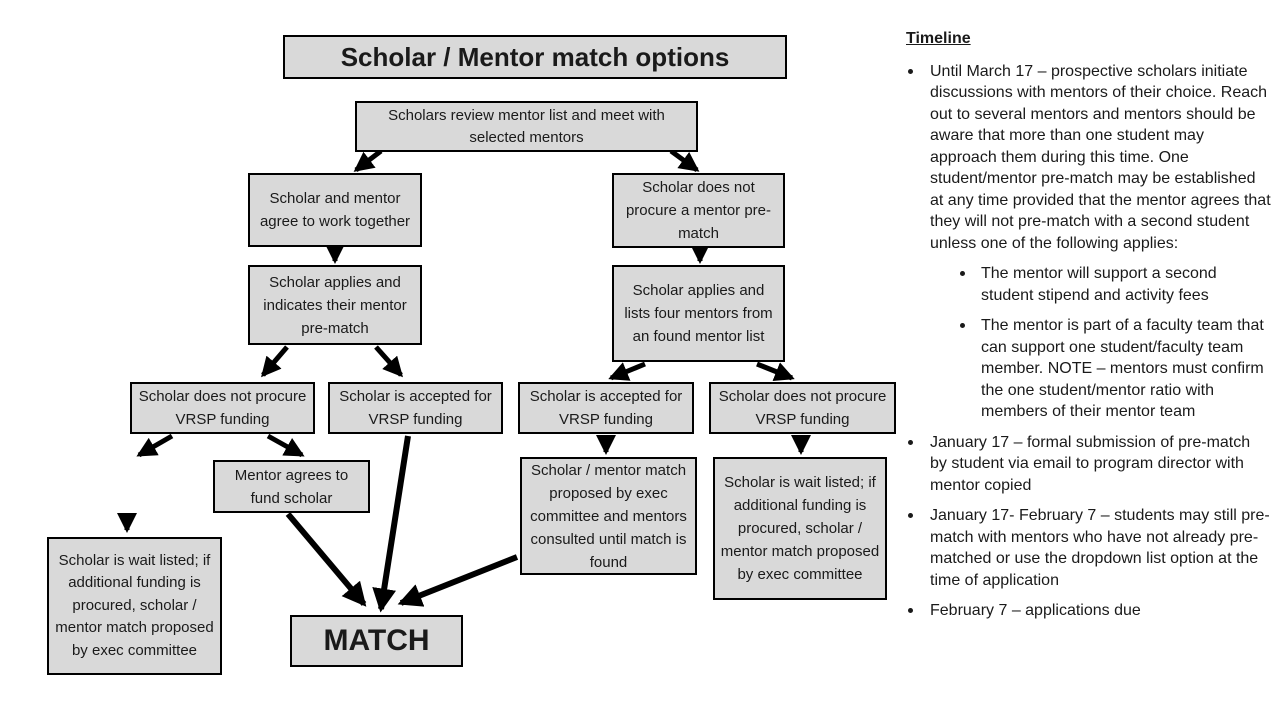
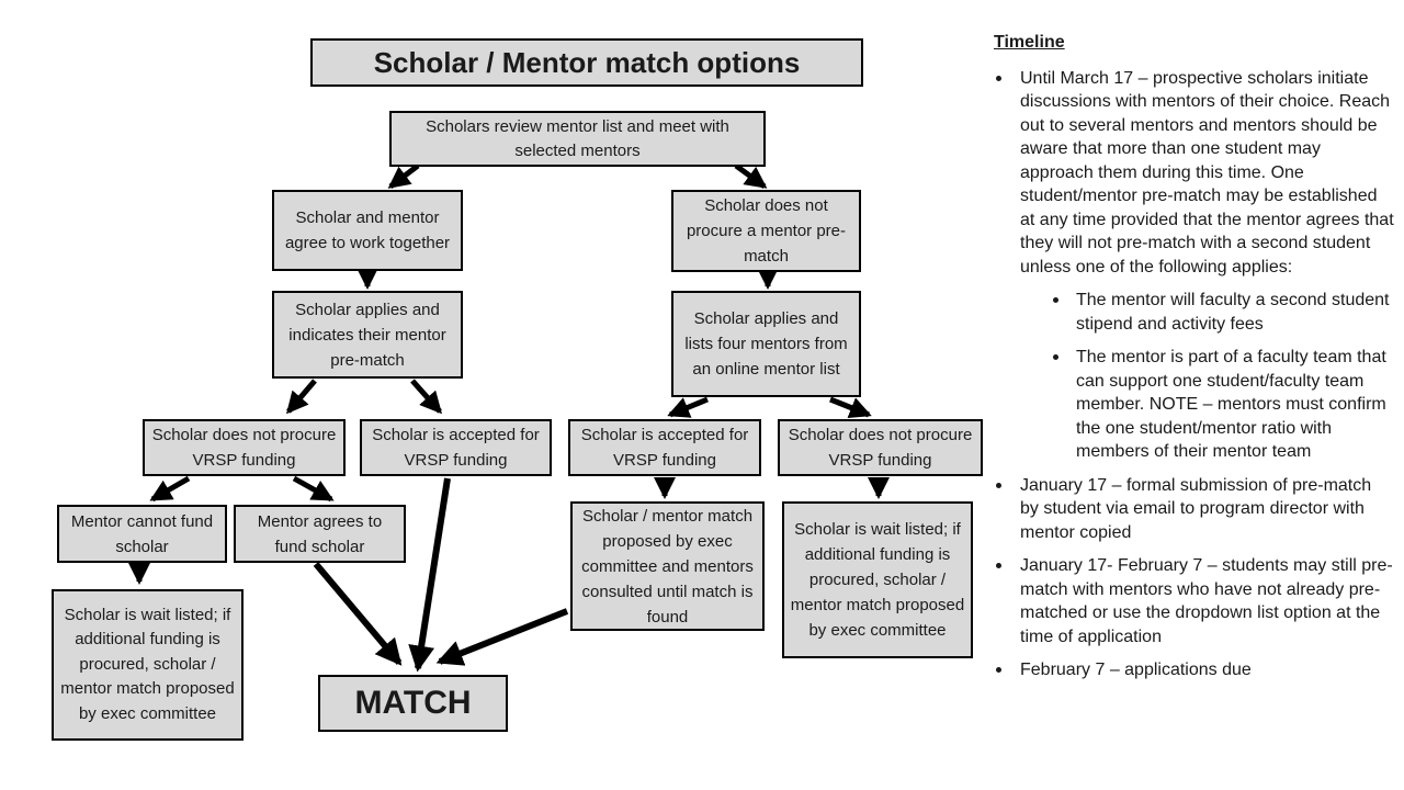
  Scholar / Mentor match options
  Scholars review mentor list and meet with selected mentors
  Scholar and mentor agree to work together
  Scholar does not procure a mentor pre-match
  Scholar applies and indicates their mentor pre-match
- Scholar applies and lists four mentors from an found mentor list
+ Scholar applies and lists four mentors from an online mentor list
  Scholar does not procure VRSP funding
  Scholar is accepted for VRSP funding
  Scholar is accepted for VRSP funding
  Scholar does not procure VRSP funding
+ Mentor cannot fund scholar
  Mentor agrees to fund scholar
  Scholar is wait listed; if additional funding is procured, scholar / mentor match proposed by exec committee
  Scholar / mentor match proposed by exec committee and mentors consulted until match is found
  Scholar is wait listed; if additional funding is procured, scholar / mentor match proposed by exec committee
  MATCH
  Timeline
  Until March 17 – prospective scholars initiate discussions with mentors of their choice. Reach out to several mentors and mentors should be aware that more than one student may approach them during this time. One student/mentor pre-match may be established at any time provided that the mentor agrees that they will not pre-match with a second student unless one of the following applies:
- The mentor will support a second student stipend and activity fees
+ The mentor will faculty a second student stipend and activity fees
  The mentor is part of a faculty team that can support one student/faculty team member. NOTE – mentors must confirm the one student/mentor ratio with members of their mentor team
  January 17 – formal submission of pre-match by student via email to program director with mentor copied
  January 17- February 7 – students may still pre-match with mentors who have not already pre-matched or use the dropdown list option at the time of application
  February 7 – applications due
